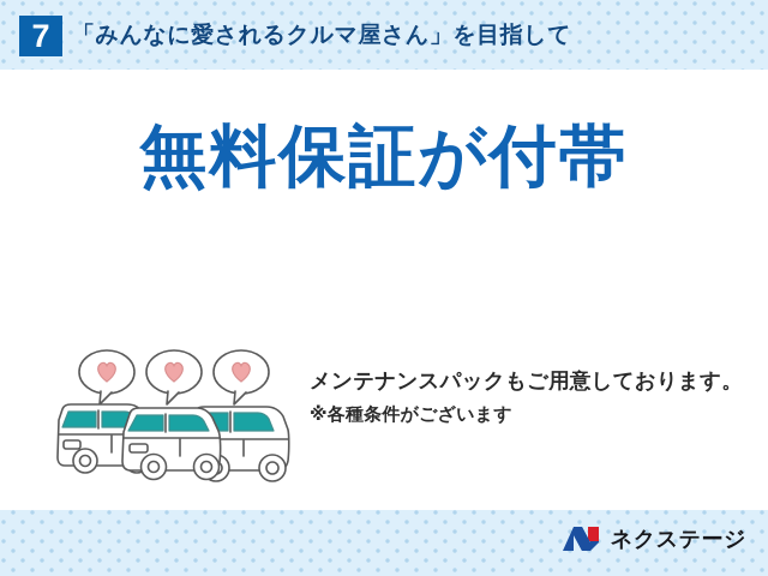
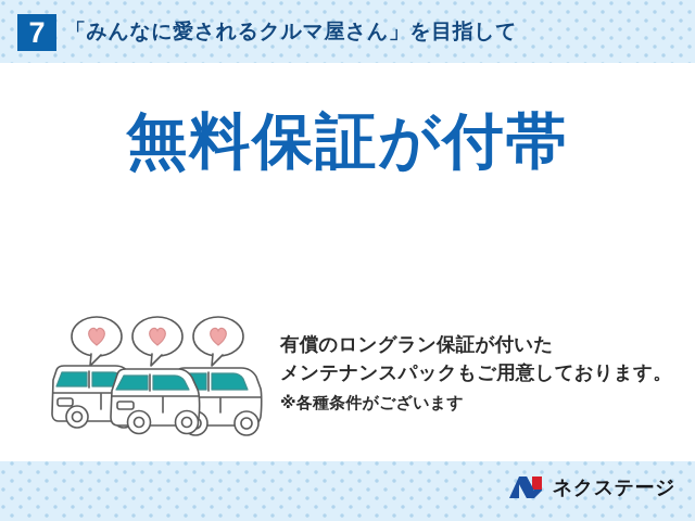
  7
  「みんなに愛されるクルマ屋さん」を目指して
  無料保証が付帯
+ 有償のロングラン保証が付いた
  メンテナンスパックもご用意しております。
  ※各種条件がございます
  ネクステージ
